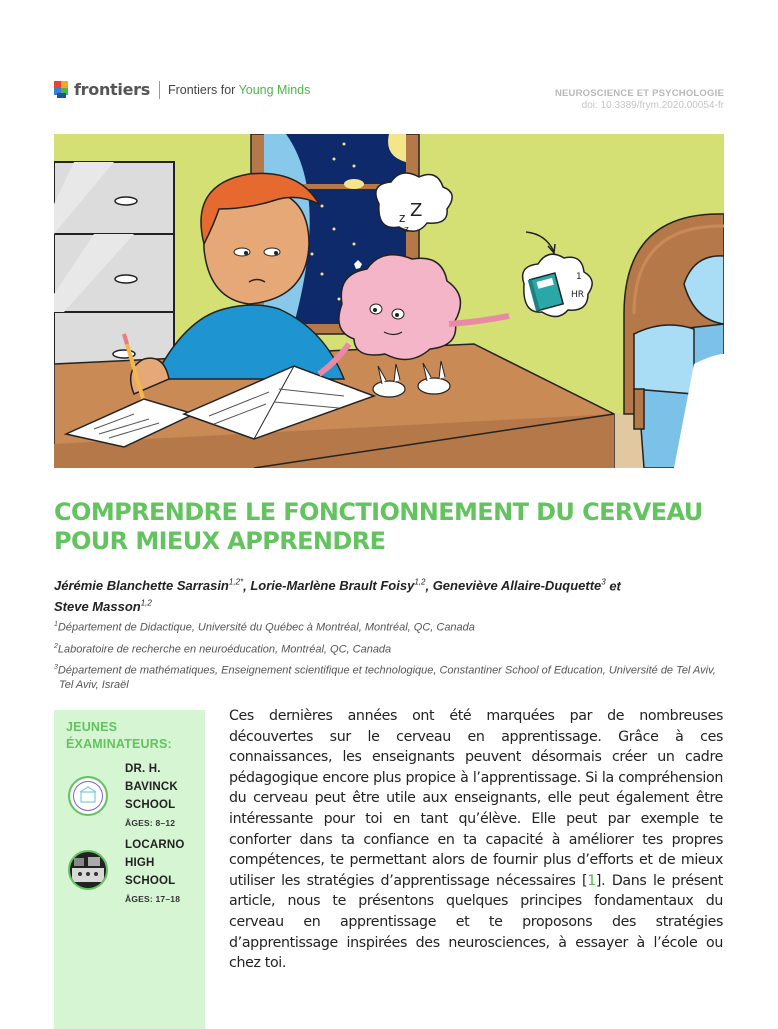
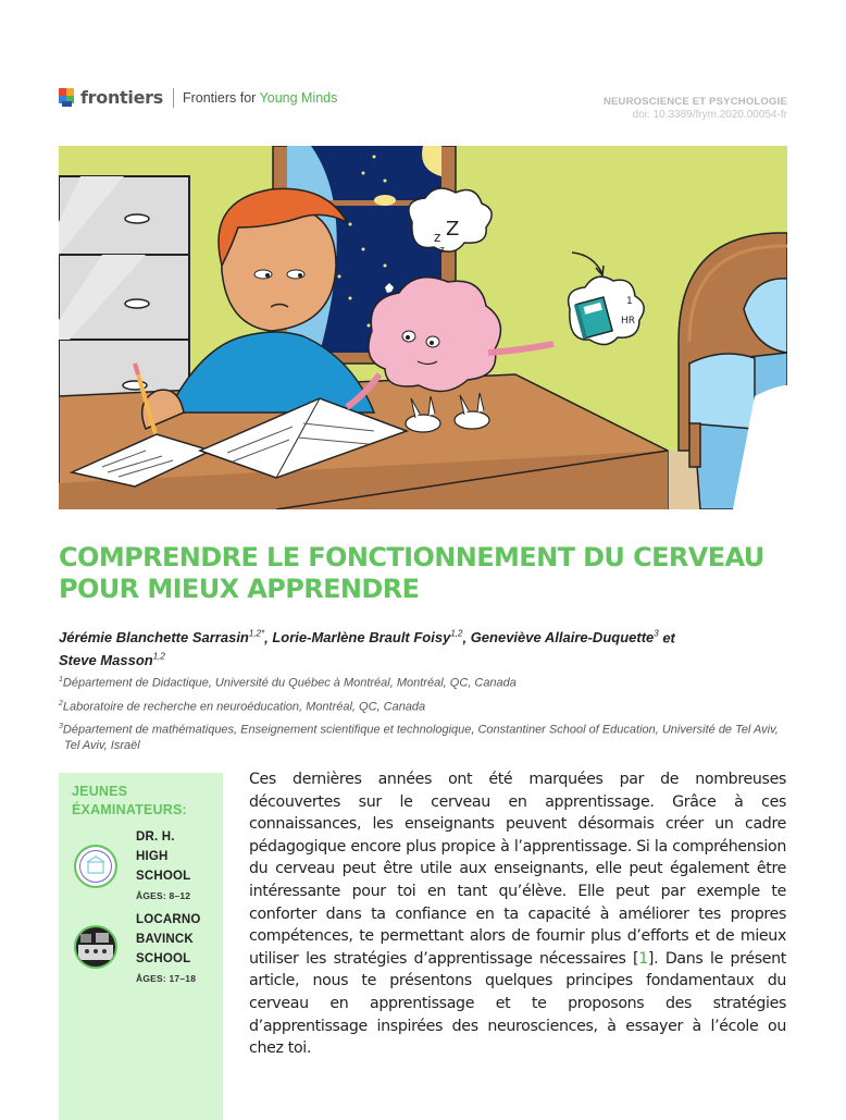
  frontiers
  Frontiers for Young Minds
  NEUROSCIENCE ET PSYCHOLOGIE
  doi: 10.3389/frym.2020.00054-fr
  z
  Z
  z
  1
  HR
  COMPRENDRE LE FONCTIONNEMENT DU CERVEAU POUR MIEUX APPRENDRE
  Jérémie Blanchette Sarrasin1,2*, Lorie-Marlène Brault Foisy1,2, Geneviève Allaire-Duquette3 et
  Steve Masson1,2
  Département de Didactique, Université du Québec à Montréal, Montréal, QC, Canada
  Laboratoire de recherche en neuroéducation, Montréal, QC, Canada
  Département de mathématiques, Enseignement scientifique et technologique, Constantiner School of Education, Université de Tel Aviv, Tel Aviv, Israël
  JEUNES
  ÉXAMINATEURS:
  DR. H.
- BAVINCK
+ HIGH
  SCHOOL
  ÂGES: 8–12
  LOCARNO
- HIGH
+ BAVINCK
  SCHOOL
  ÂGES: 17–18
  Ces dernières années ont été marquées par de nombreuses découvertes sur le cerveau en apprentissage. Grâce à ces connaissances, les enseignants peuvent désormais créer un cadre pédagogique encore plus propice à l’apprentissage. Si la compréhension du cerveau peut être utile aux enseignants, elle peut également être intéressante pour toi en tant qu’élève. Elle peut par exemple te conforter dans ta confiance en ta capacité à améliorer tes propres compétences, te permettant alors de fournir plus d’efforts et de mieux utiliser les stratégies d’apprentissage nécessaires [1]. Dans le présent article, nous te présentons quelques principes fondamentaux du cerveau en apprentissage et te proposons des stratégies d’apprentissage inspirées des neurosciences, à essayer à l’école ou chez toi.
